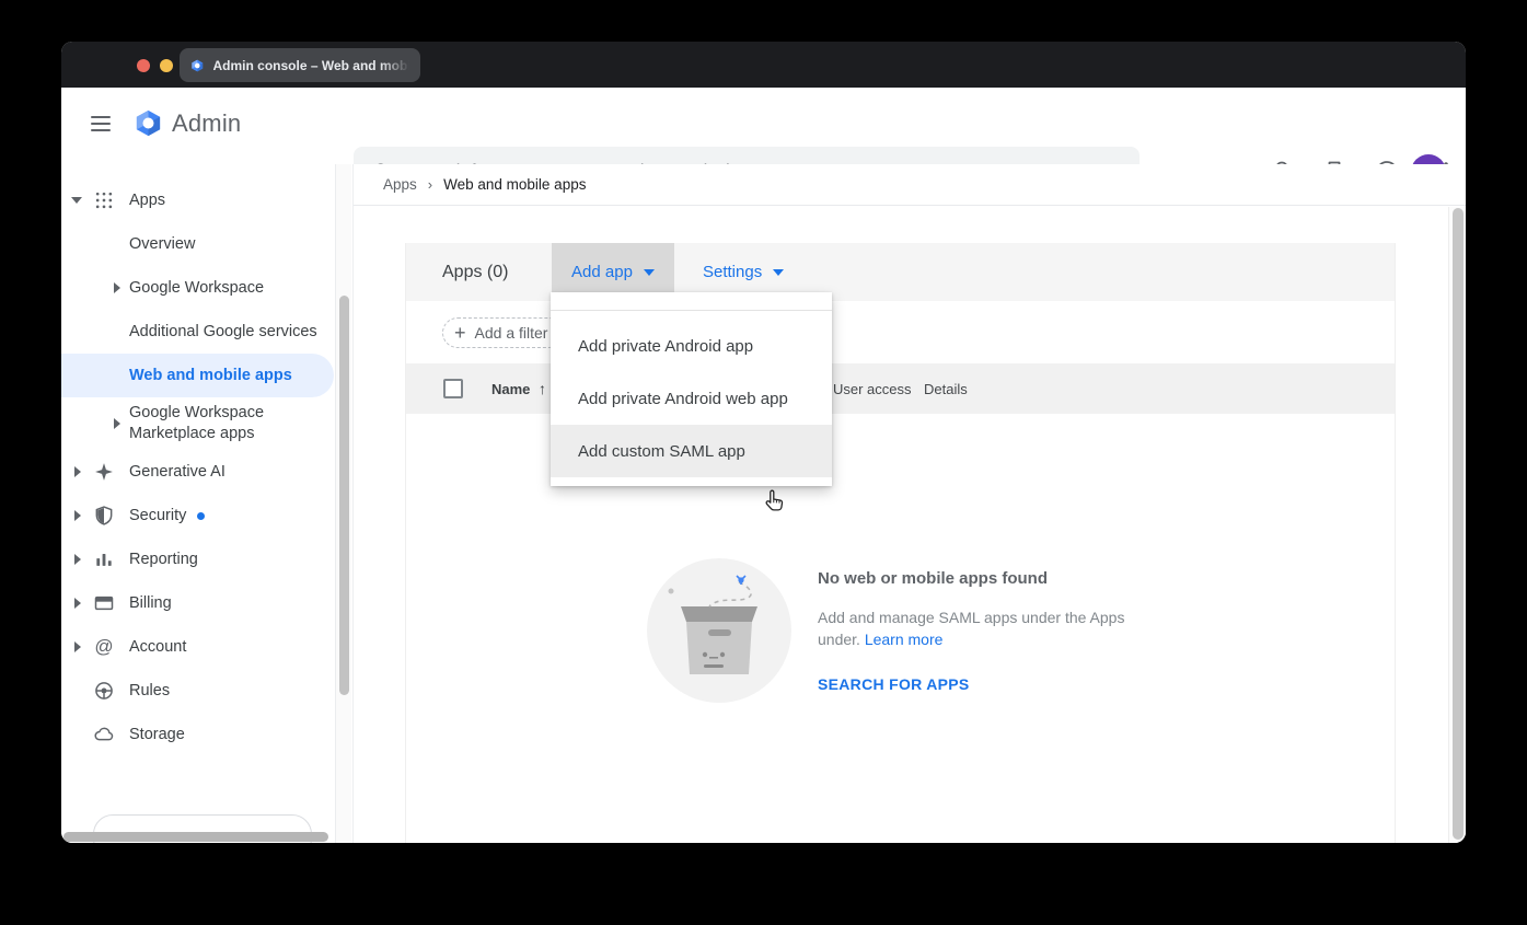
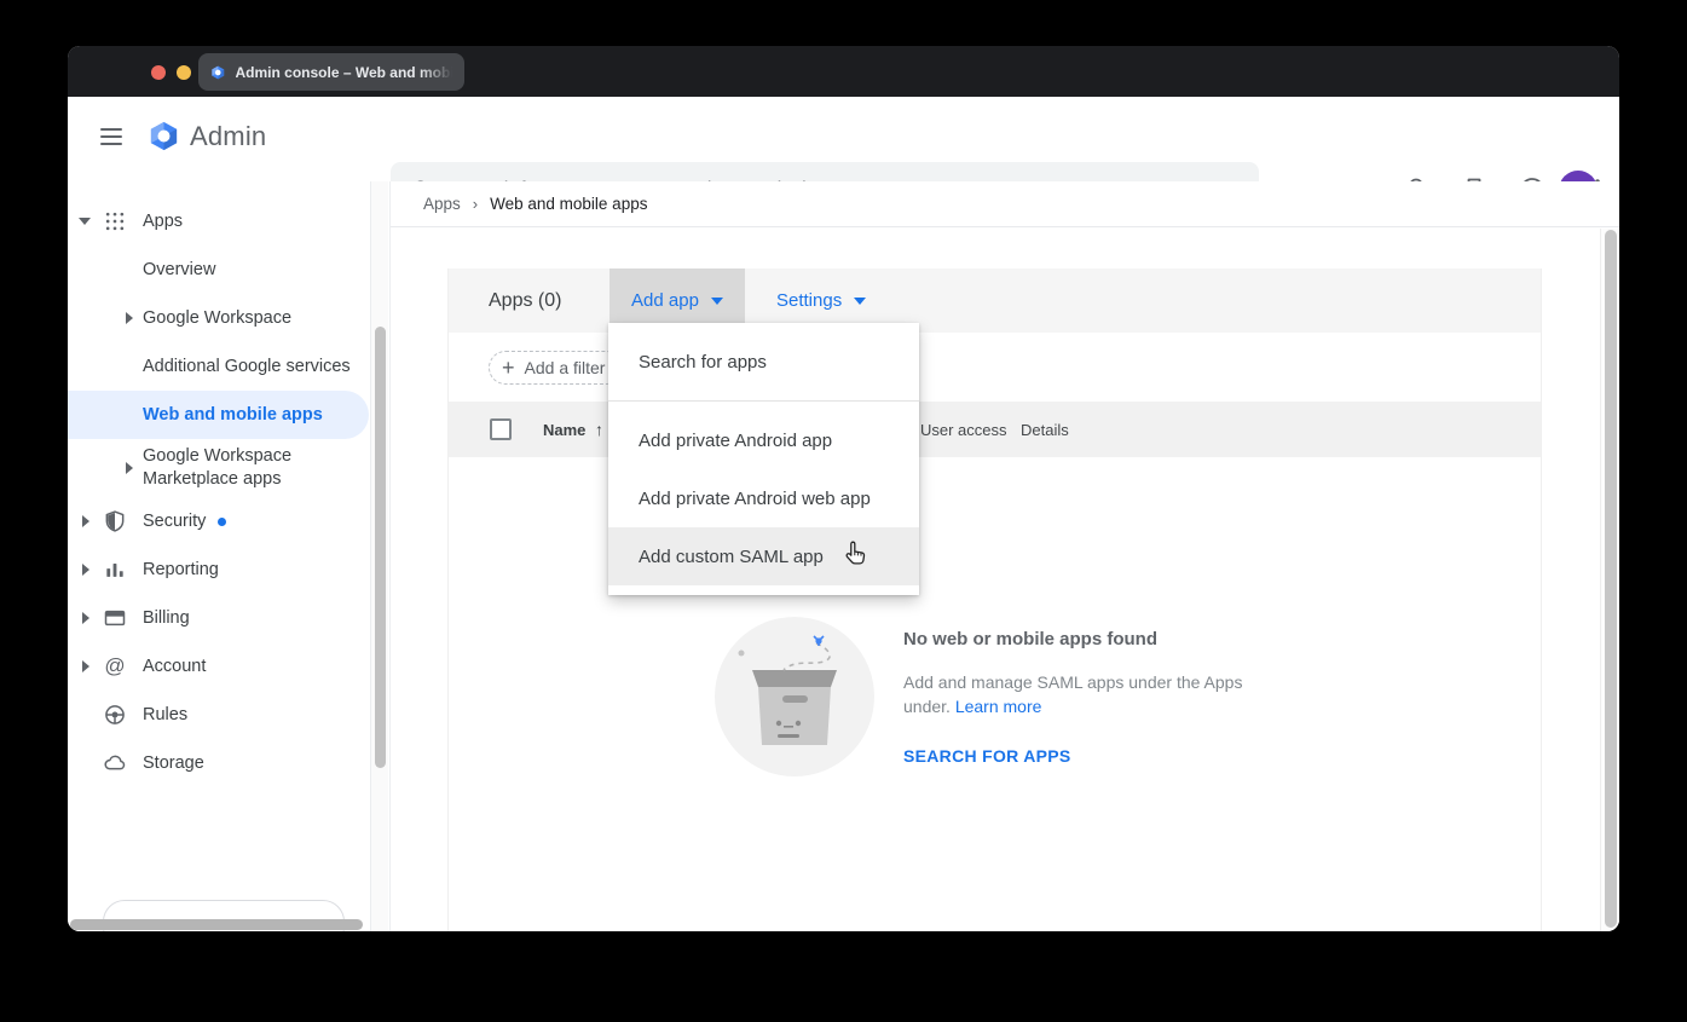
  Admin console – Web and mobi
  Admin
  Apps
  Overview
  Google Workspace
  Additional Google services
  Web and mobile apps
  Google Workspace Marketplace apps
- Generative AI
  Security
  Reporting
  Billing
  @
  Account
  Rules
  Storage
  Apps
  ›
  Web and mobile apps
  Apps (0)
  Add app
  Settings
  +
  Add a filter
  Name
  ↑
  User access
  Details
  No web or mobile apps found
  Add and manage SAML apps under the Apps under. Learn more
  SEARCH FOR APPS
+ Search for apps
  Add private Android app
  Add private Android web app
  Add custom SAML app
